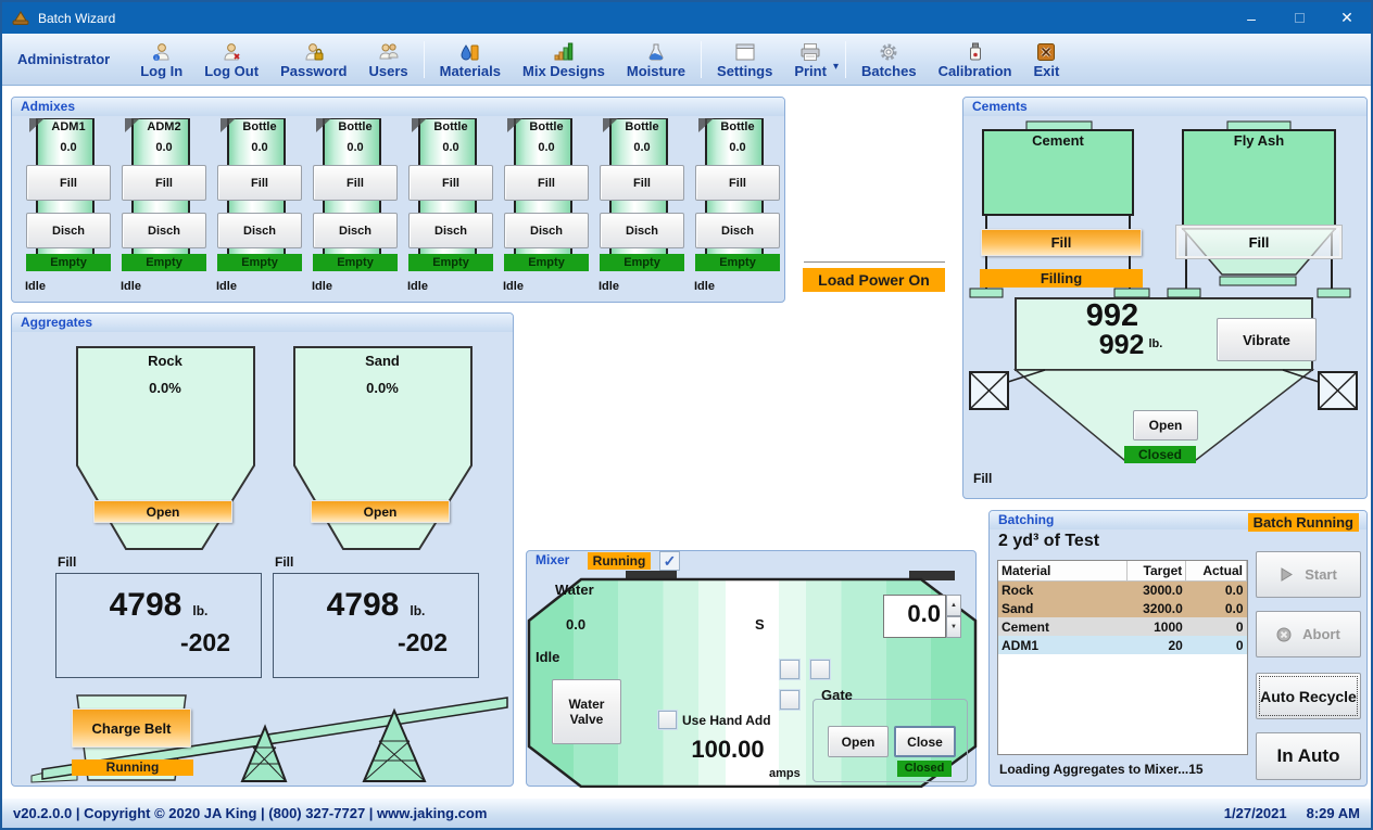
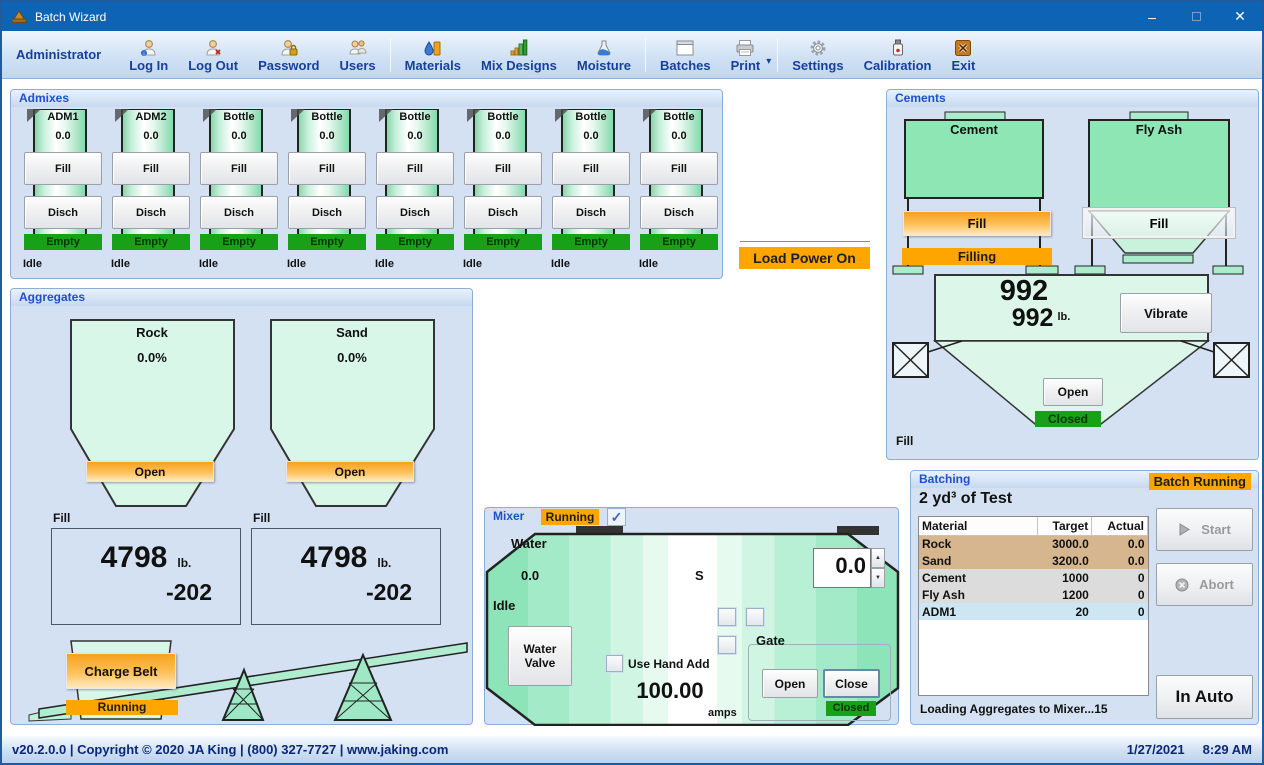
  Batch Wizard
  –
  ✕
  Administrator
  Log In
  Log Out
  Password
  Users
  Materials
  Mix Designs
  Moisture
- Settings
+ Batches
  Print
  ▾
- Batches
+ Settings
  Calibration
  Exit
  Admixes
  ADM1
  0.0
  Fill
  Disch
  Empty
  Idle
  ADM2
  0.0
  Fill
  Disch
  Empty
  Idle
  Bottle
  0.0
  Fill
  Disch
  Empty
  Idle
  Bottle
  0.0
  Fill
  Disch
  Empty
  Idle
  Bottle
  0.0
  Fill
  Disch
  Empty
  Idle
  Bottle
  0.0
  Fill
  Disch
  Empty
  Idle
  Bottle
  0.0
  Fill
  Disch
  Empty
  Idle
  Bottle
  0.0
  Fill
  Disch
  Empty
  Idle
  Load Power On
  Cements
  Cement
  Fly Ash
  Fill
  Filling
  Fill
  992
  992 lb.
  Vibrate
  Open
  Closed
  Fill
  Aggregates
  Rock
  0.0%
  Sand
  0.0%
  Open
  Open
  Fill
  Fill
  4798
  lb.
  -202
  4798
  lb.
  -202
  Charge Belt
  Running
  Mixer
  Running
  ✓
  Water
  0.0
  Idle
  Water Valve
  S
  0.0
  Use Hand Add
  100.00
  amps
  Gate
  Open
  Close
  Closed
  Batching
  Batch Running
  2 yd³ of Test
  Material	Target	Actual
  Rock	3000.0	0.0
  Sand	3200.0	0.0
  Cement	1000	0
+ Fly Ash	1200	0
  ADM1	20	0
  Loading Aggregates to Mixer...15
  Start
  Abort
- Auto Recycle
  In Auto
  v20.2.0.0 | Copyright © 2020 JA King | (800) 327-7727 | www.jaking.com
  1/27/2021
  8:29 AM
